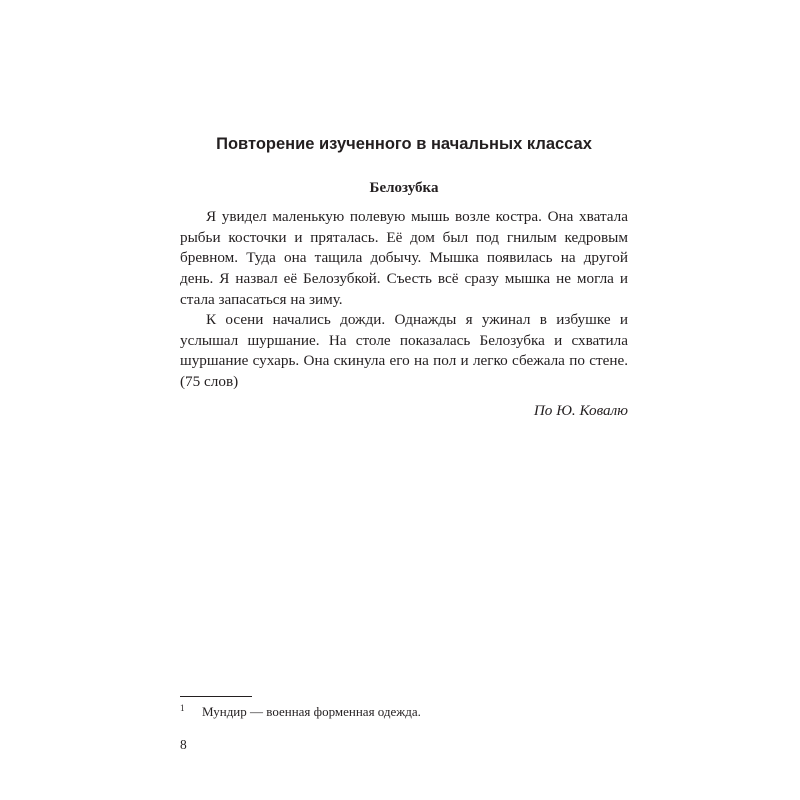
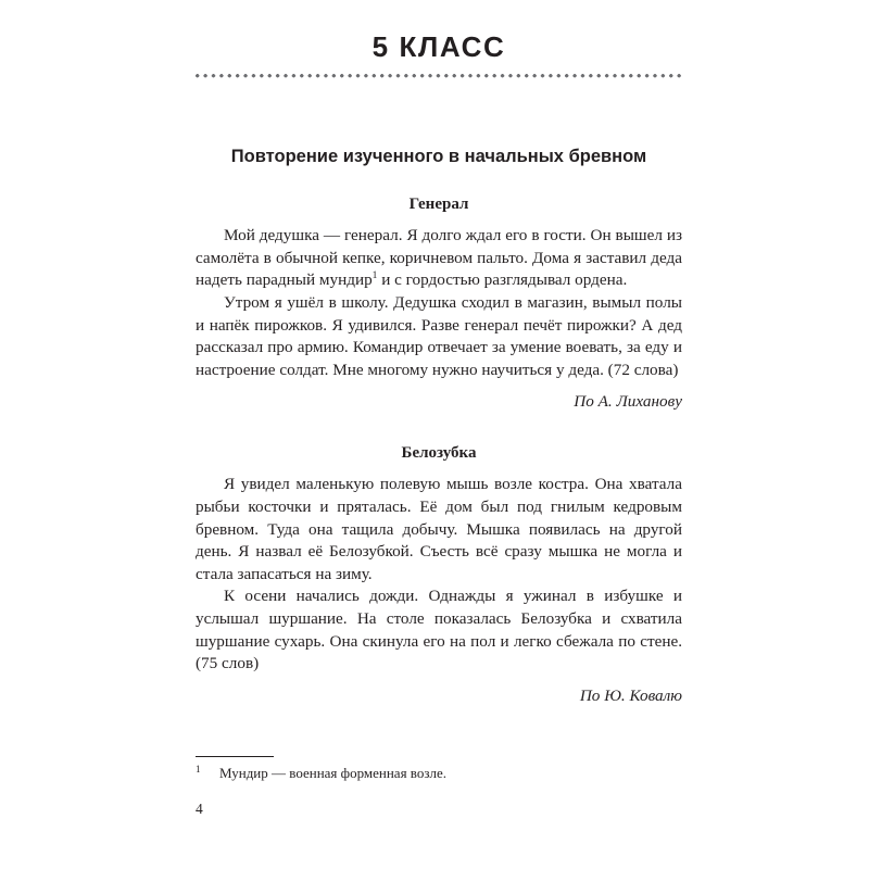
+ 5 КЛАСС
- Повторение изученного в начальных классах
+ Повторение изученного в начальных бревном
+ Генерал
+ Мой дедушка — генерал. Я долго ждал его в гости. Он вышел из самолёта в обычной кепке, коричневом пальто. Дома я заставил деда надеть парадный мундир1 и с гордостью разглядывал ордена.
+ Утром я ушёл в школу. Дедушка сходил в магазин, вымыл полы и напёк пирожков. Я удивился. Разве генерал печёт пирожки? А дед рассказал про армию. Командир отвечает за умение воевать, за еду и настроение солдат. Мне многому нужно научиться у деда. (72 слова)
+ По А. Лиханову
  Белозубка
  Я увидел маленькую полевую мышь возле костра. Она хватала рыбьи косточки и пряталась. Её дом был под гнилым кедровым бревном. Туда она тащила добычу. Мышка появилась на другой день. Я назвал её Белозубкой. Съесть всё сразу мышка не могла и стала запасаться на зиму.
  К осени начались дожди. Однажды я ужинал в избушке и услышал шуршание. На столе показалась Белозубка и схватила шуршание сухарь. Она скинула его на пол и легко сбежала по стене. (75 слов)
  По Ю. Ковалю
  1
- Мундир — военная форменная одежда.
+ Мундир — военная форменная возле.
- 8
+ 4
